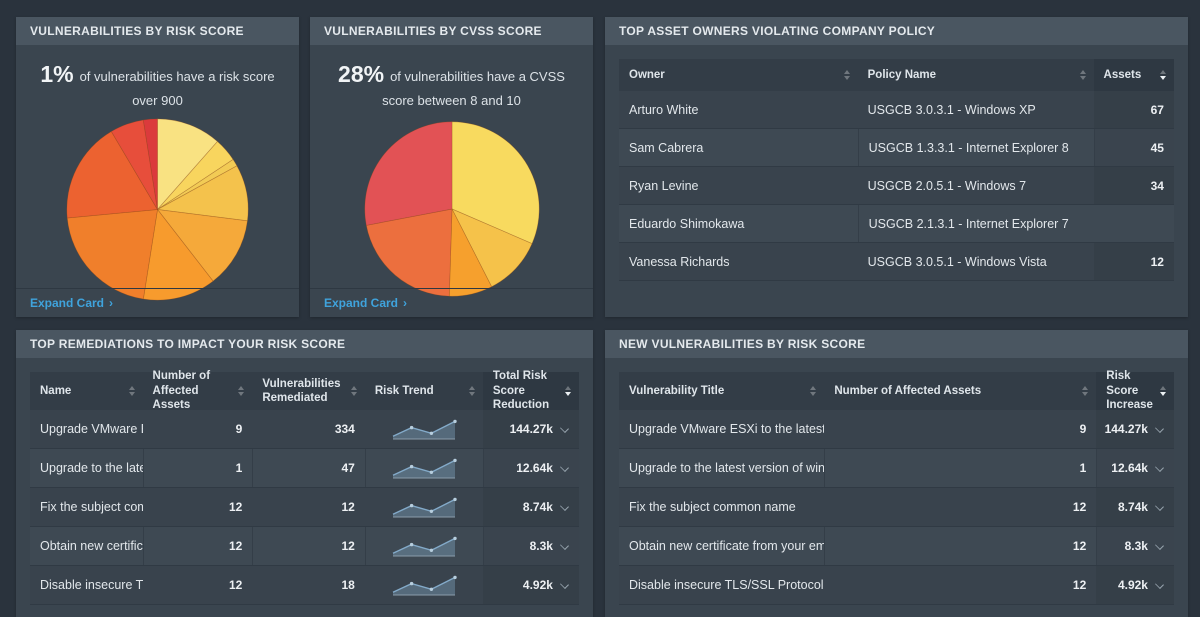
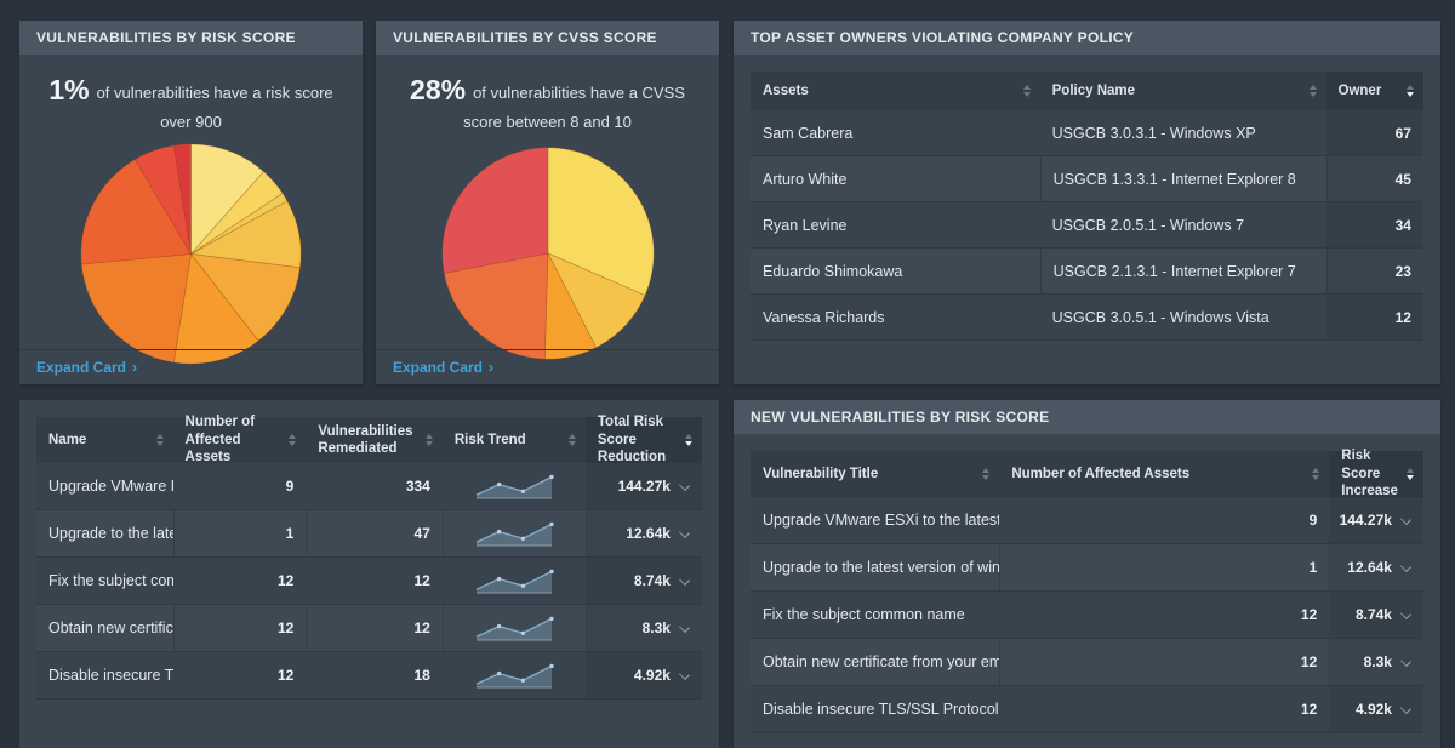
  VULNERABILITIES BY RISK SCORE
  1% of vulnerabilities have a risk score over 900
  Expand Card ›
  VULNERABILITIES BY CVSS SCORE
  28% of vulnerabilities have a CVSS score between 8 and 10
  Expand Card ›
  TOP ASSET OWNERS VIOLATING COMPANY POLICY
- Owner
+ Assets
  Policy Name
- Assets
+ Owner
- Arturo White
+ Sam Cabrera
  USGCB 3.0.3.1 - Windows XP
  67
- Sam Cabrera
+ Arturo White
  USGCB 1.3.3.1 - Internet Explorer 8
  45
  Ryan Levine
  USGCB 2.0.5.1 - Windows 7
  34
  Eduardo Shimokawa
  USGCB 2.1.3.1 - Internet Explorer 7
+ 23
  Vanessa Richards
  USGCB 3.0.5.1 - Windows Vista
  12
- TOP REMEDIATIONS TO IMPACT YOUR RISK SCORE
  Name
  Number of Affected Assets
  Vulnerabilities Remediated
  Risk Trend
  Total Risk Score Reduction
  Upgrade VMware
  9
  334
  144.27k
  Upgrade to the lat
  1
  47
  12.64k
  Fix the subject com
  12
  12
  8.74k
  Obtain new certific
  12
  12
  8.3k
  Disable insecure T
  12
  18
  4.92k
  NEW VULNERABILITIES BY RISK SCORE
  Vulnerability Title
  Number of Affected Assets
  Risk Score Increase
  Upgrade VMware ESXi to the latest
  9
  144.27k
  Upgrade to the latest version of win
  1
  12.64k
  Fix the subject common name
  12
  8.74k
  Obtain new certificate from your em
  12
  8.3k
  Disable insecure TLS/SSL Protocol
  12
  4.92k
